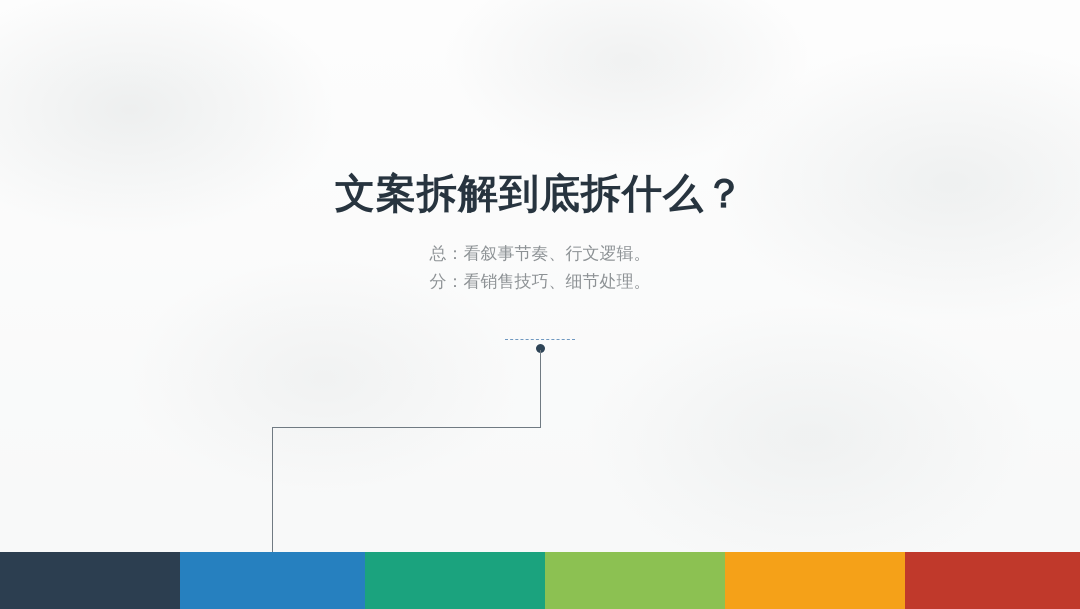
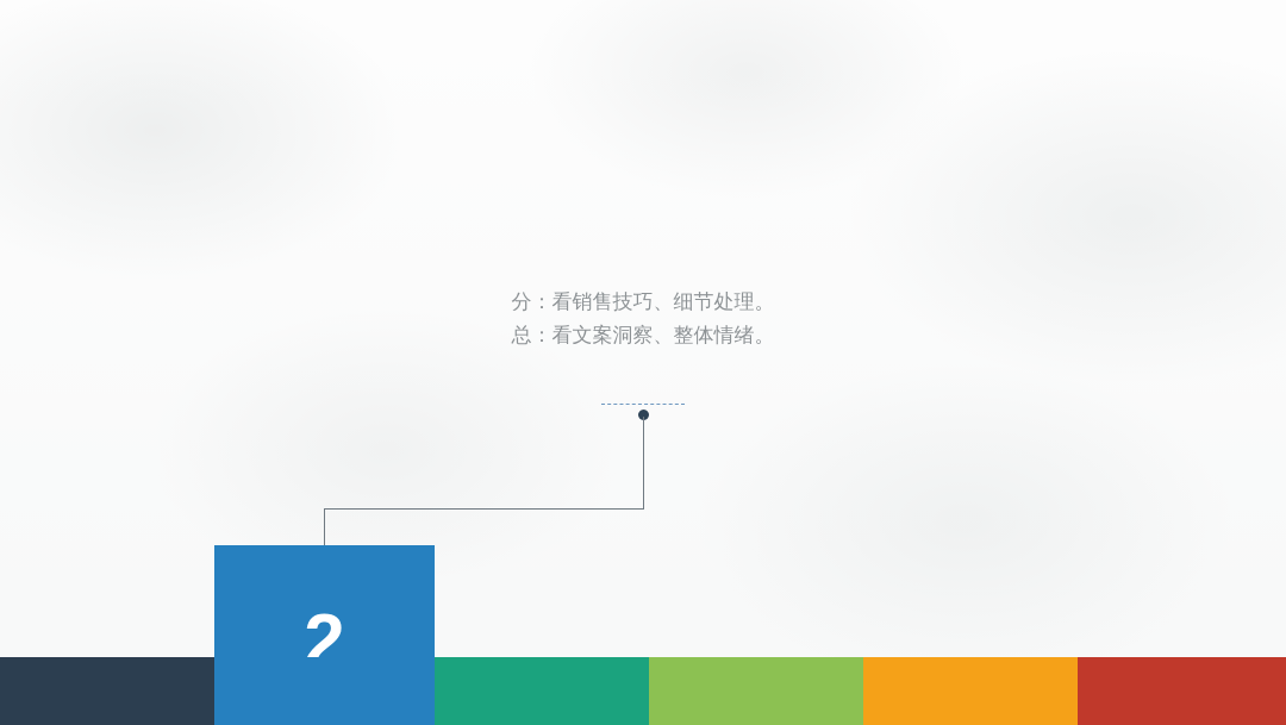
- 文案拆解到底拆什么？
- 总：看叙事节奏、行文逻辑。
  分：看销售技巧、细节处理。
+ 总：看文案洞察、整体情绪。
+ 2
